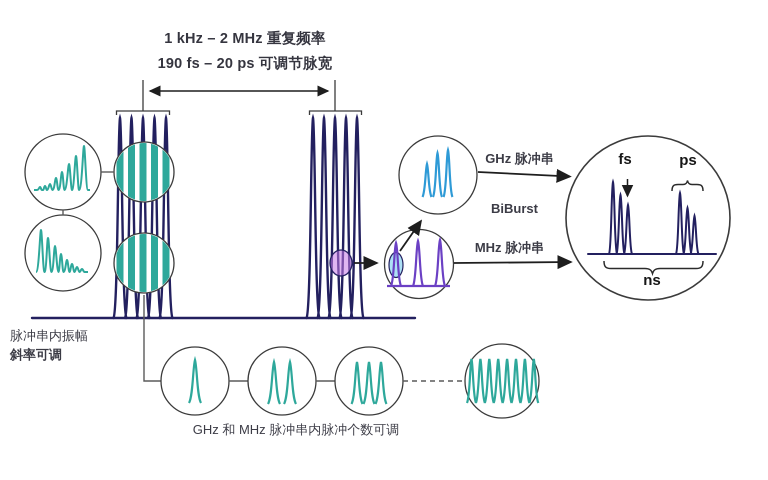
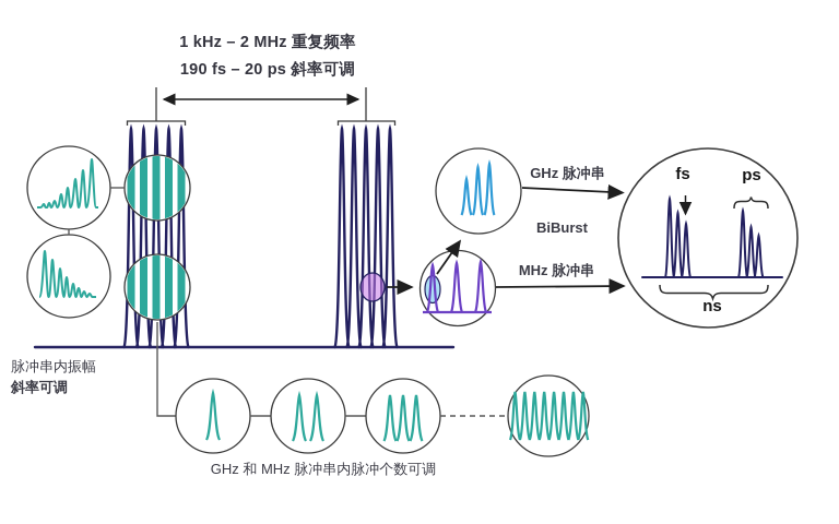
  1 kHz – 2 MHz 重复频率
- 190 fs – 20 ps 可调节脉宽
+ 190 fs – 20 ps 斜率可调
  脉冲串内振幅
  斜率可调
  GHz 脉冲串
  BiBurst
  MHz 脉冲串
  fs
  ps
  ns
  GHz 和 MHz 脉冲串内脉冲个数可调
